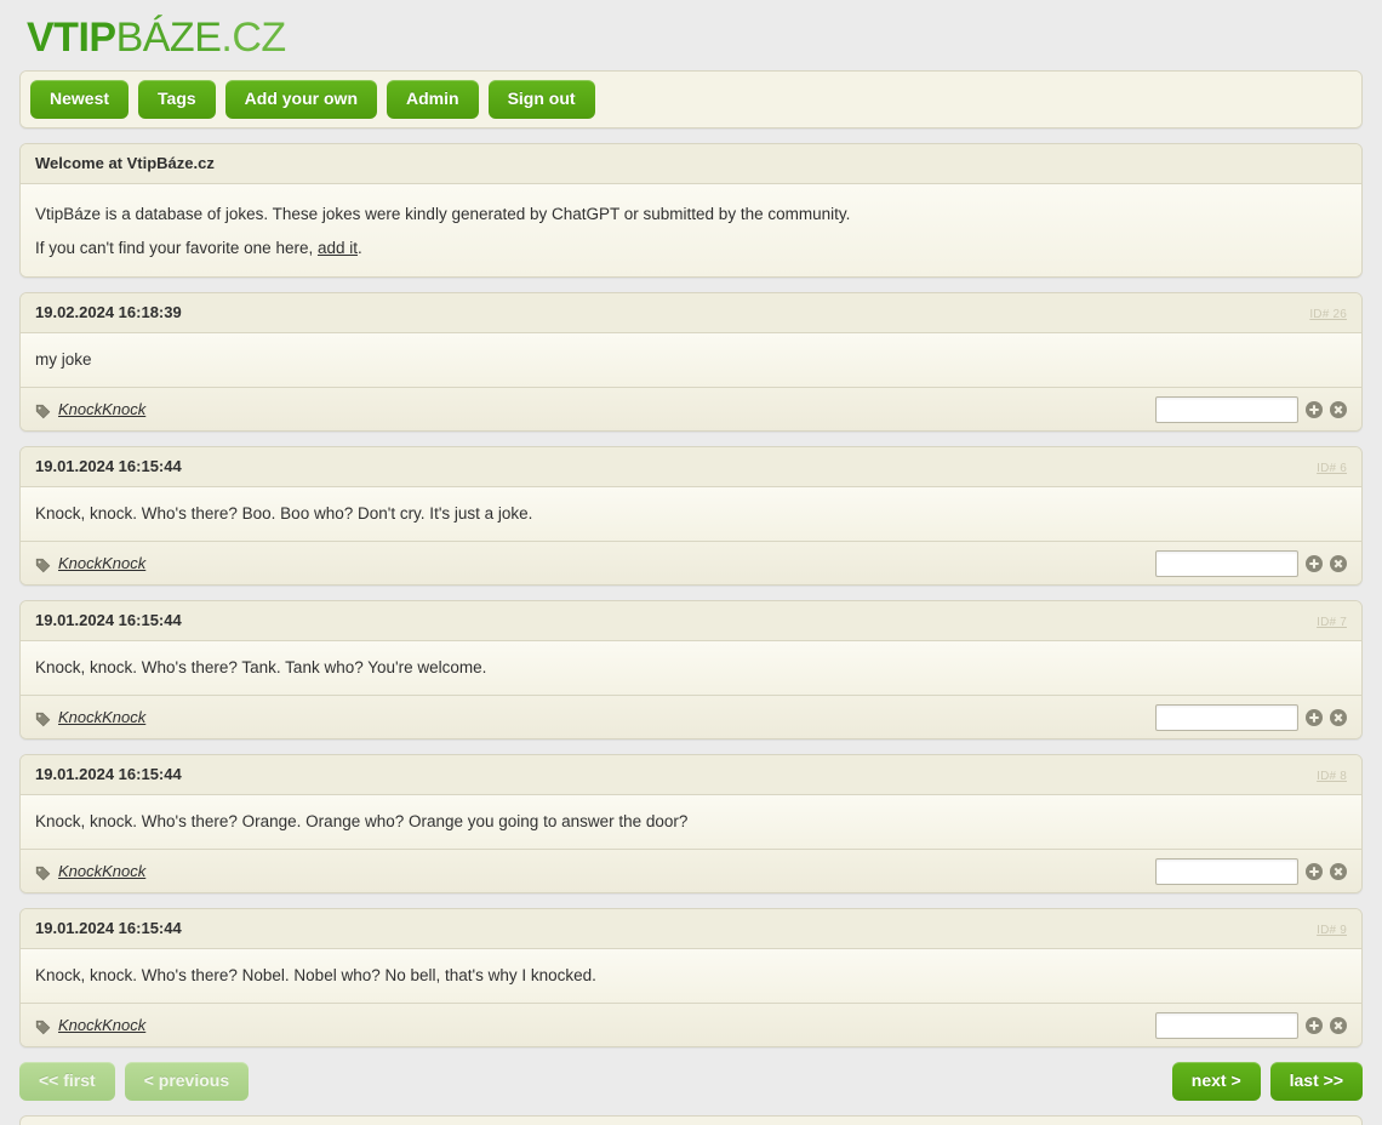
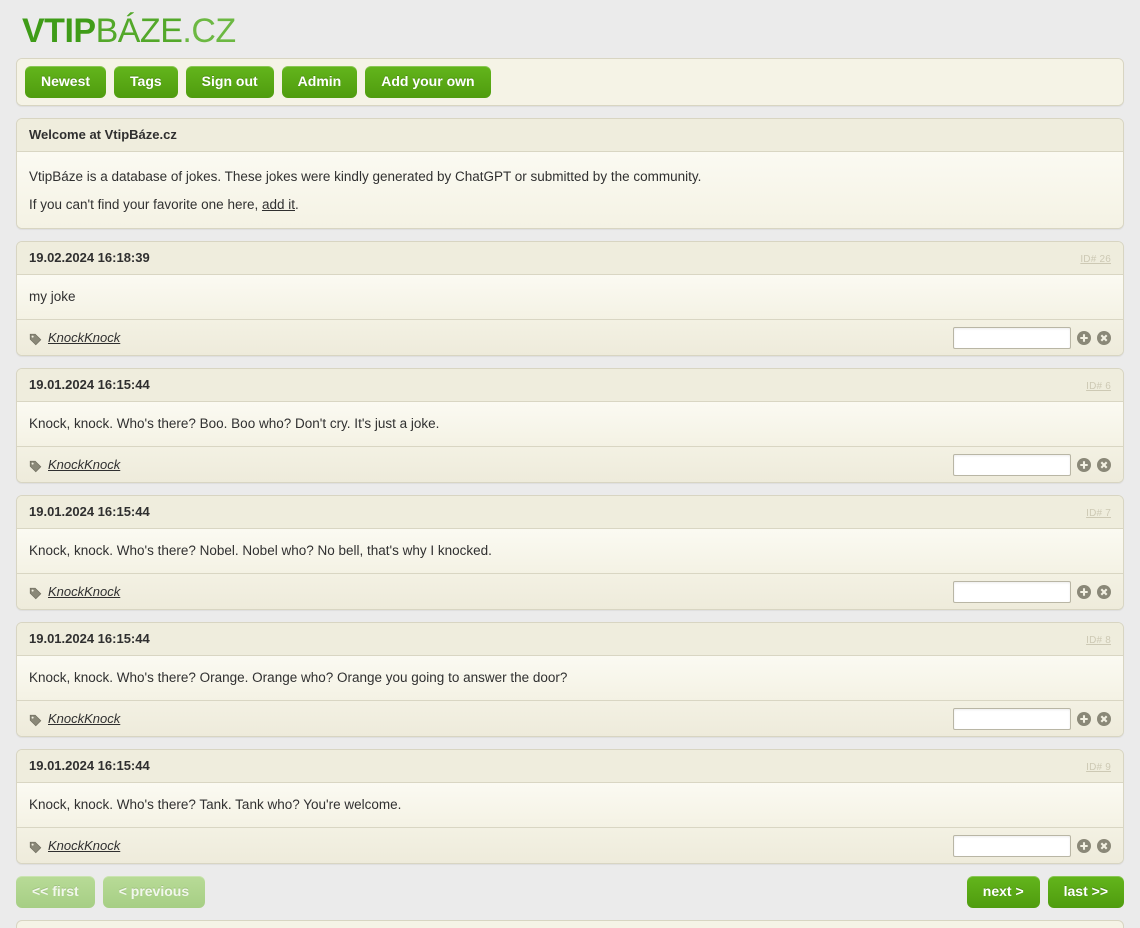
  VTIPBÁZE.CZ
  Newest
  Tags
- Add your own
+ Sign out
  Admin
- Sign out
+ Add your own
  Welcome at VtipBáze.cz
  VtipBáze is a database of jokes. These jokes were kindly generated by ChatGPT or submitted by the community.
  If you can't find your favorite one here, add it.
  19.02.2024 16:18:39
  ID# 26
  my joke
  KnockKnock
  19.01.2024 16:15:44
  ID# 6
  Knock, knock. Who's there? Boo. Boo who? Don't cry. It's just a joke.
  KnockKnock
  19.01.2024 16:15:44
  ID# 7
- Knock, knock. Who's there? Tank. Tank who? You're welcome.
+ Knock, knock. Who's there? Nobel. Nobel who? No bell, that's why I knocked.
  KnockKnock
  19.01.2024 16:15:44
  ID# 8
  Knock, knock. Who's there? Orange. Orange who? Orange you going to answer the door?
  KnockKnock
  19.01.2024 16:15:44
  ID# 9
- Knock, knock. Who's there? Nobel. Nobel who? No bell, that's why I knocked.
+ Knock, knock. Who's there? Tank. Tank who? You're welcome.
  KnockKnock
  << first
  < previous
  next >
  last >>
